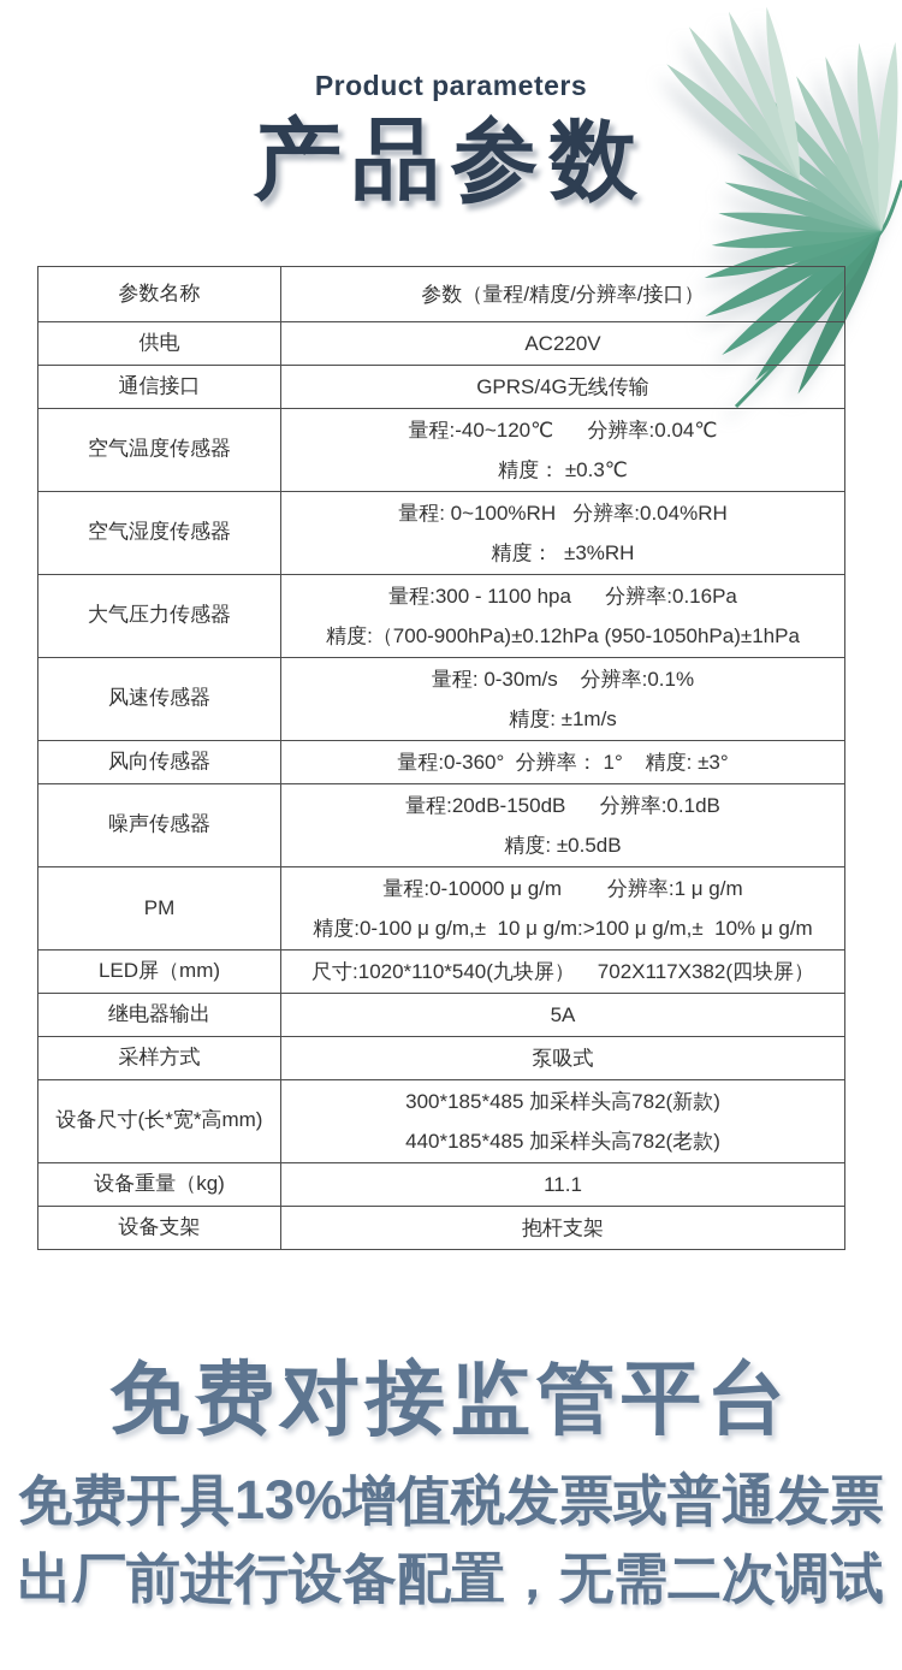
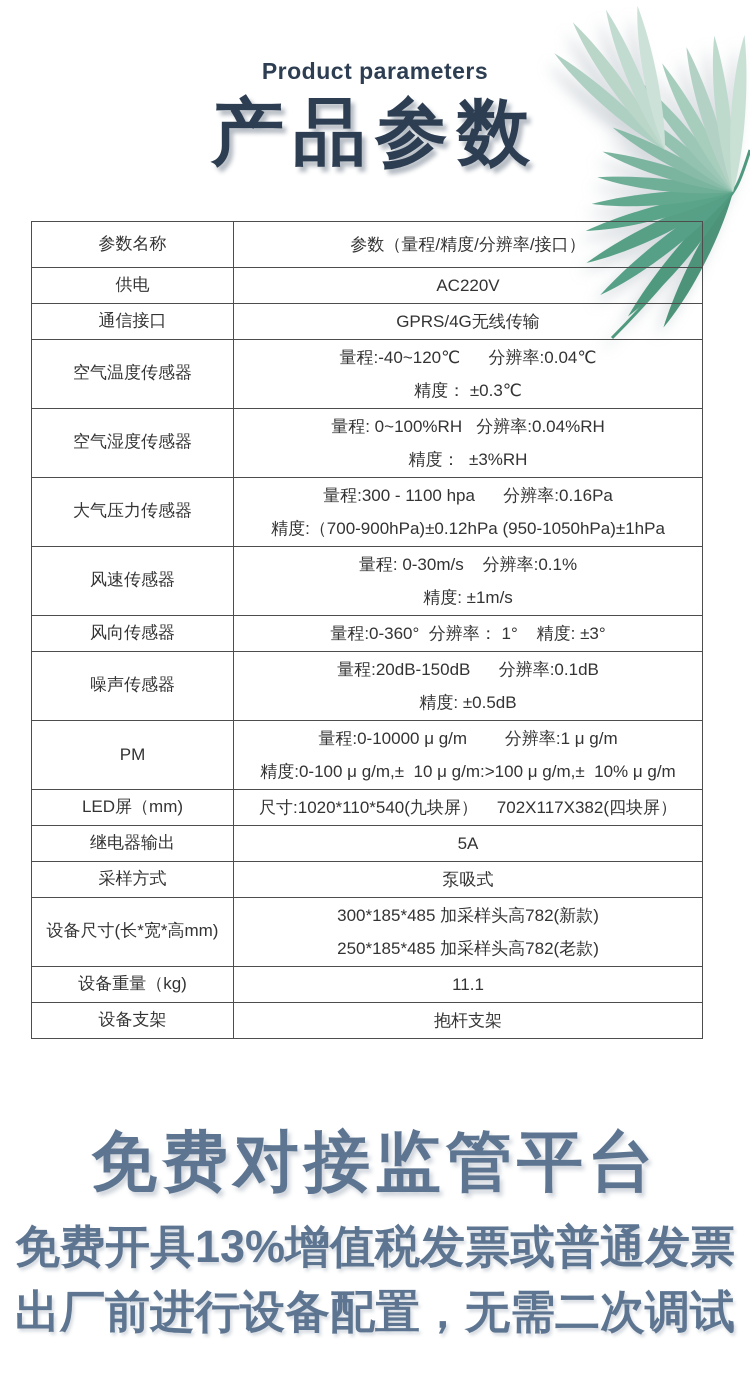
  Product parameters
  产品参数
  参数名称	参数（量程/精度/分辨率/接口）
  供电	AC220V
  通信接口	GPRS/4G无线传输
  空气温度传感器	量程:-40~120℃ 分辨率:0.04℃精度： ±0.3℃
  空气湿度传感器	量程: 0~100%RH 分辨率:0.04%RH精度： ±3%RH
  大气压力传感器	量程:300 - 1100 hpa 分辨率:0.16Pa精度:（700-900hPa)±0.12hPa (950-1050hPa)±1hPa
  风速传感器	量程: 0-30m/s 分辨率:0.1%精度: ±1m/s
  风向传感器	量程:0-360° 分辨率： 1° 精度: ±3°
  噪声传感器	量程:20dB-150dB 分辨率:0.1dB精度: ±0.5dB
  PM	量程:0-10000 μ g/m 分辨率:1 μ g/m精度:0-100 μ g/m,± 10 μ g/m:>100 μ g/m,± 10% μ g/m
  LED屏（mm)	尺寸:1020*110*540(九块屏） 702X117X382(四块屏）
  继电器输出	5A
  采样方式	泵吸式
- 设备尺寸(长*宽*高mm)	300*185*485 加采样头高782(新款)440*185*485 加采样头高782(老款)
+ 设备尺寸(长*宽*高mm)	300*185*485 加采样头高782(新款)250*185*485 加采样头高782(老款)
  设备重量（kg)	11.1
  设备支架	抱杆支架
  免费对接监管平台
  免费开具13%增值税发票或普通发票
  出厂前进行设备配置，无需二次调试
